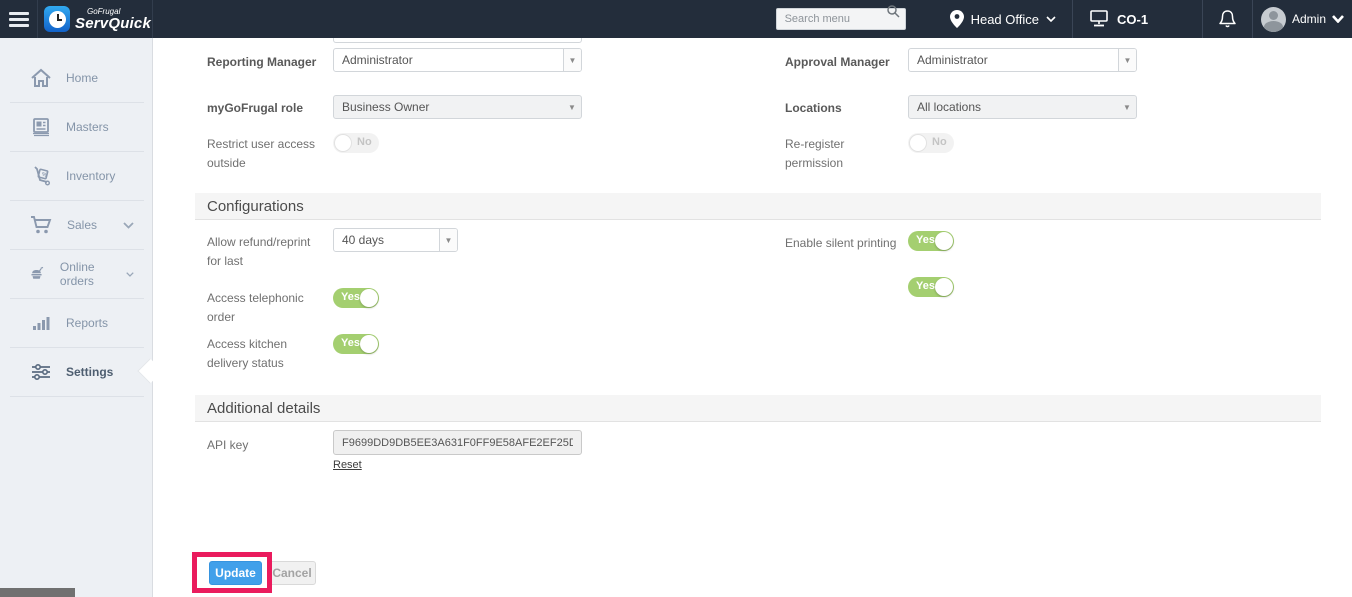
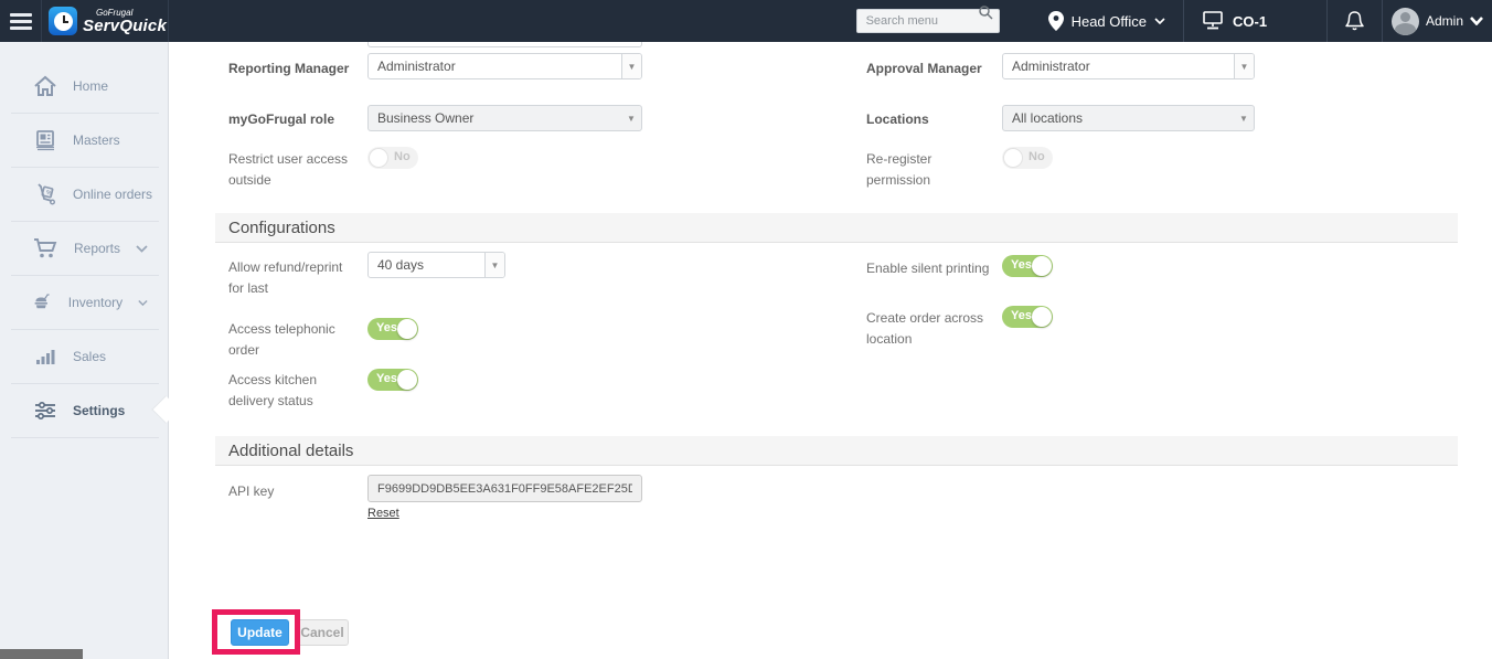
  GoFrugal
  ServQuick
  Search menu
  Head Office
  CO-1
  Home
  Masters
- Inventory
+ Online orders
- Sales
+ Reports
- Online orders
+ Inventory
- Reports
+ Sales
  Settings
  Reporting Manager
  Administrator
  ▼
  Approval Manager
  Administrator
  ▼
  myGoFrugal role
  Business Owner
  ▼
  Locations
  All locations
  ▼
  Restrict user access outside
  No
  Re-register permission
  No
  Configurations
  Allow refund/reprint for last
  40 days
  ▼
  Enable silent printing
  Yes
  Access telephonic order
  Yes
+ Create order across location
  Yes
  Access kitchen delivery status
  Yes
  Additional details
  API key
  F9699DD9DB5EE3A631F0FF9E58AFE2EF25D
  Reset
  Update
  Cancel
